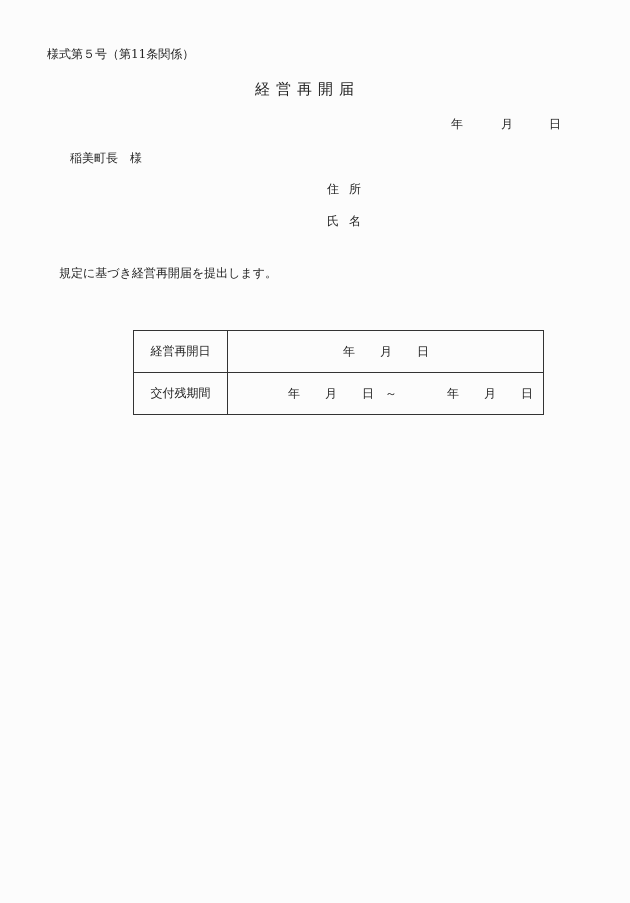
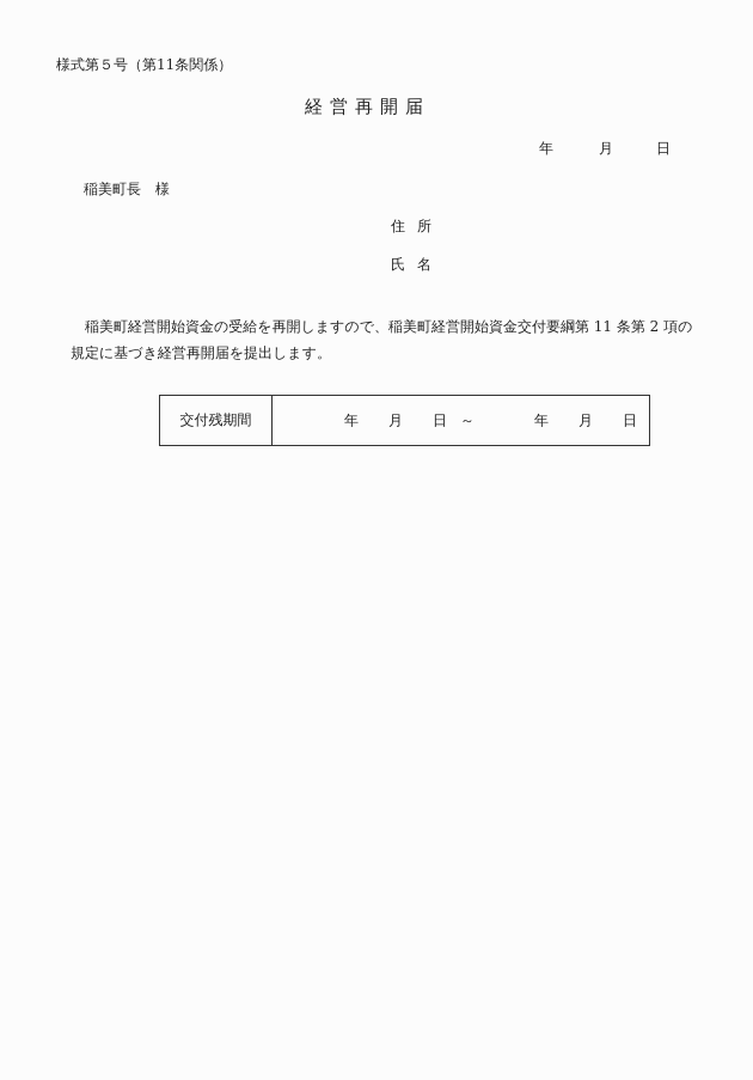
  様式第５号（第11条関係）
  経営再開届
  年
  月
  日
  稲美町長 様
  住所
  氏名
+ 稲美町経営開始資金の受給を再開しますので、稲美町経営開始資金交付要綱第 11 条第 2 項の
  規定に基づき経営再開届を提出します。
- 経営再開日	年 月 日
  交付残期間	年 月 日 ～ 年 月 日
